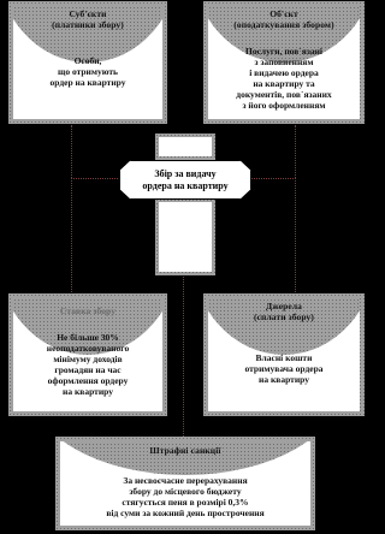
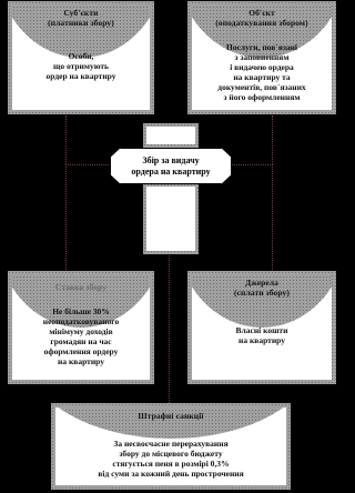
  Суб'єкти
  (платники збору)
  Особи,
  що отримують
  ордер на квартиру
  Об'єкт
  (оподаткування збором)
  Послуги, пов`язані
  з заповненням
  і видачею ордера
  на квартиру та
  документів, пов`язаних
  з його оформленням
  Збір за видачу
  ордера на квартиру
  Ставка збору
  Не більше 30%
  неоподатковуваного
  мінімуму доходів
  громадян на час
  оформлення ордеру
  на квартиру
  Джерела
  (сплати збору)
  Власні кошти
- отримувача ордера
  на квартиру
  Штрафні санкції
  За несвоєчасне перерахування
  збору до місцевого бюджету
  стягується пеня в розмірі 0,3%
  від суми за кожний день прострочення
